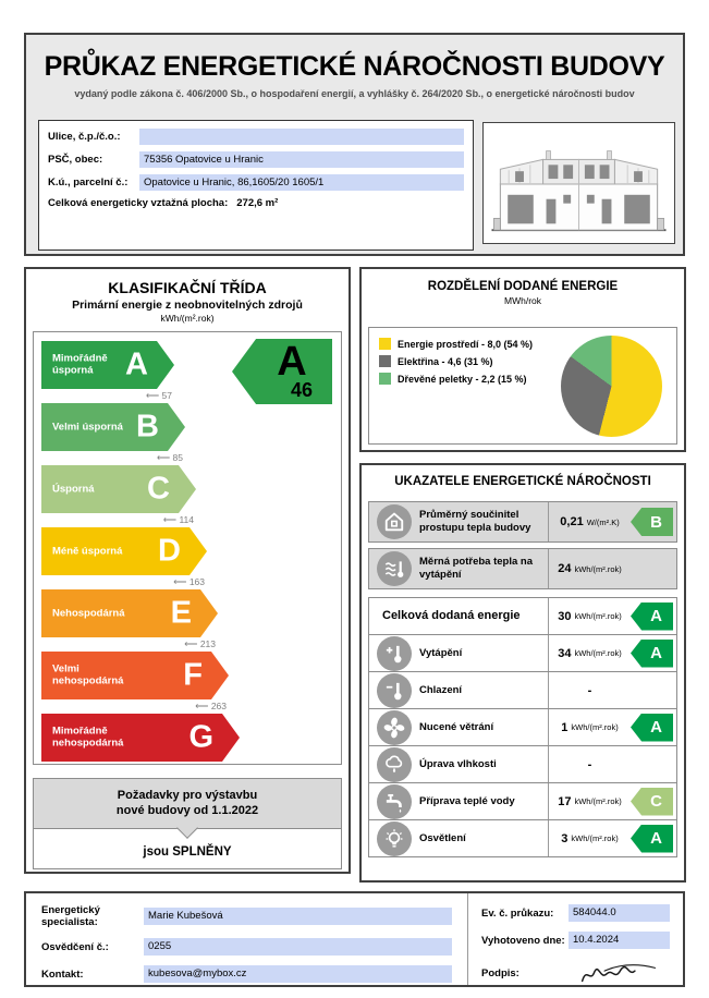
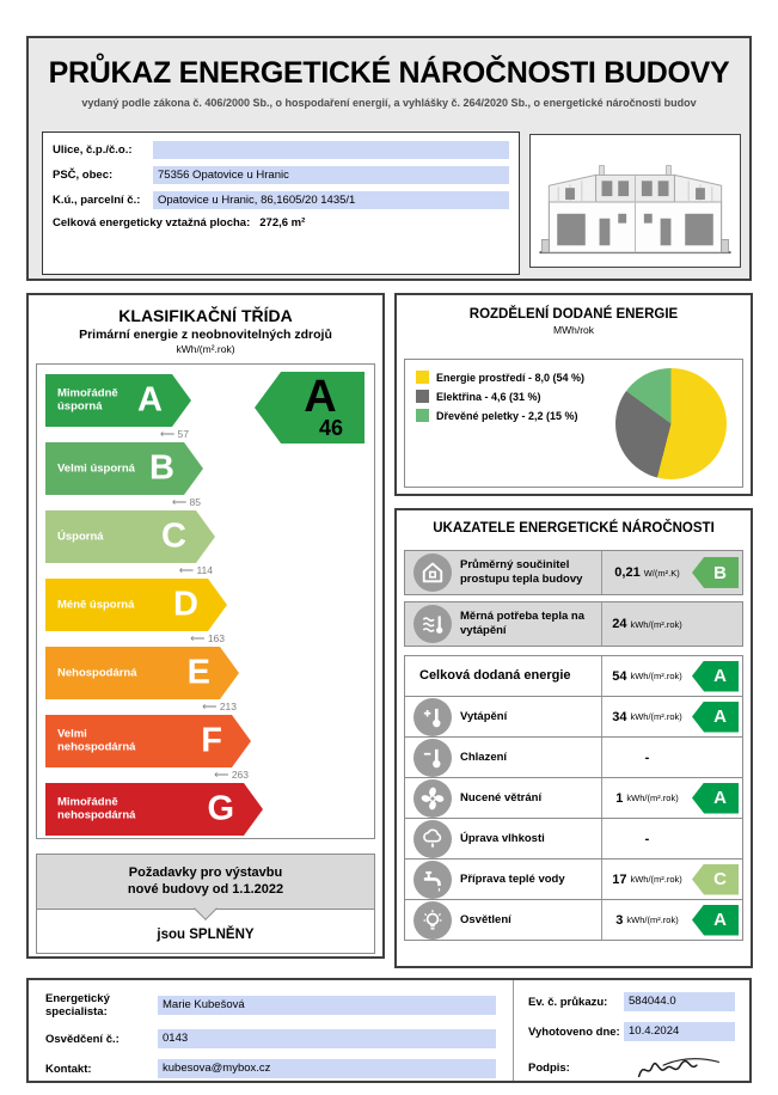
  PRŮKAZ ENERGETICKÉ NÁROČNOSTI BUDOVY
  vydaný podle zákona č. 406/2000 Sb., o hospodaření energií, a vyhlášky č. 264/2020 Sb., o energetické náročnosti budov
  Ulice, č.p./č.o.:
  PSČ, obec:
  75356 Opatovice u Hranic
  K.ú., parcelní č.:
- Opatovice u Hranic, 86,1605/20 1605/1
+ Opatovice u Hranic, 86,1605/20 1435/1
  Celková energeticky vztažná plocha:
  272,6 m²
  KLASIFIKAČNÍ TŘÍDA
  Primární energie z neobnovitelných zdrojů
  kWh/(m².rok)
  Mimořádně úsporná
  A
  ⟵ 57
  Velmi úsporná
  B
  ⟵ 85
  Úsporná
  C
  ⟵ 114
  Méně úsporná
  D
  ⟵ 163
  Nehospodárná
  E
  ⟵ 213
  Velmi nehospodárná
  F
  ⟵ 263
  Mimořádně nehospodárná
  G
  A
  46
  Požadavky pro výstavbu
  nové budovy od 1.1.2022
  jsou SPLNĚNY
  ROZDĚLENÍ DODANÉ ENERGIE
  MWh/rok
  Energie prostředí - 8,0 (54 %)
  Elektřina - 4,6 (31 %)
  Dřevěné peletky - 2,2 (15 %)
  UKAZATELE ENERGETICKÉ NÁROČNOSTI
  Průměrný součinitel prostupu tepla budovy
  0,21
  W/(m².K)
  B
  Měrná potřeba tepla na vytápění
  24
  kWh/(m².rok)
  Celková dodaná energie
- 30
+ 54
  kWh/(m².rok)
  A
  Vytápění
  34
  kWh/(m².rok)
  A
  Chlazení
  -
  Nucené větrání
  1
  kWh/(m².rok)
  A
  Úprava vlhkosti
  -
  Příprava teplé vody
  17
  kWh/(m².rok)
  C
  Osvětlení
  3
  kWh/(m².rok)
  A
  Energetický specialista:
  Marie Kubešová
  Osvědčení č.:
- 0255
+ 0143
  Kontakt:
  kubesova@mybox.cz
  Ev. č. průkazu:
  584044.0
  Vyhotoveno dne:
  10.4.2024
  Podpis:
